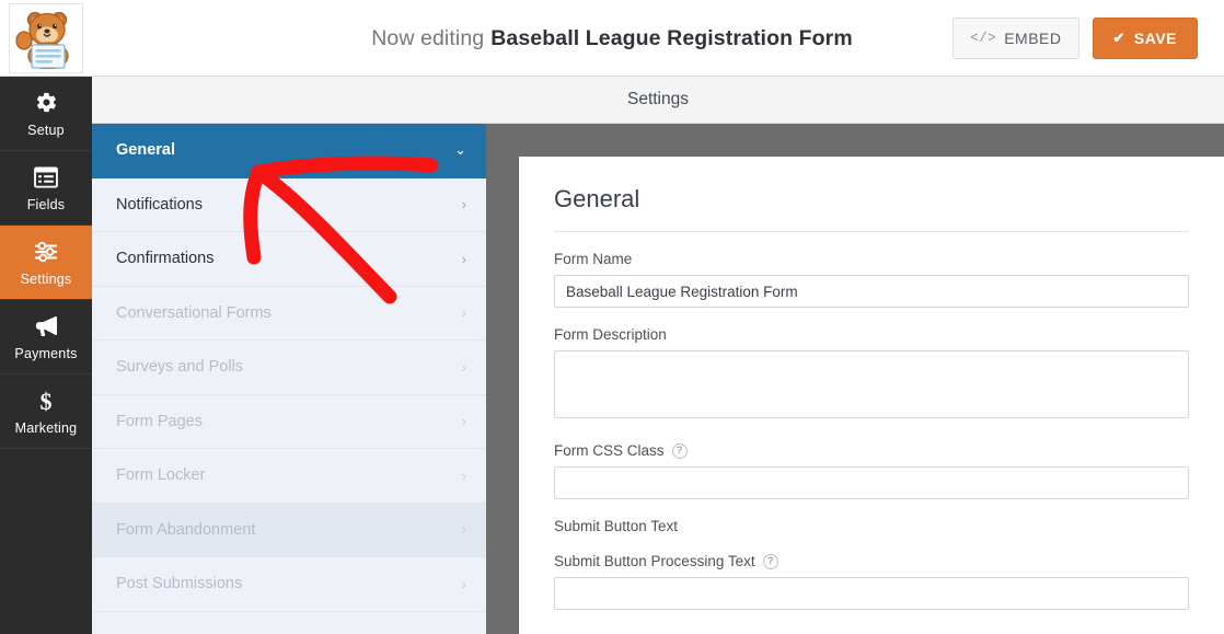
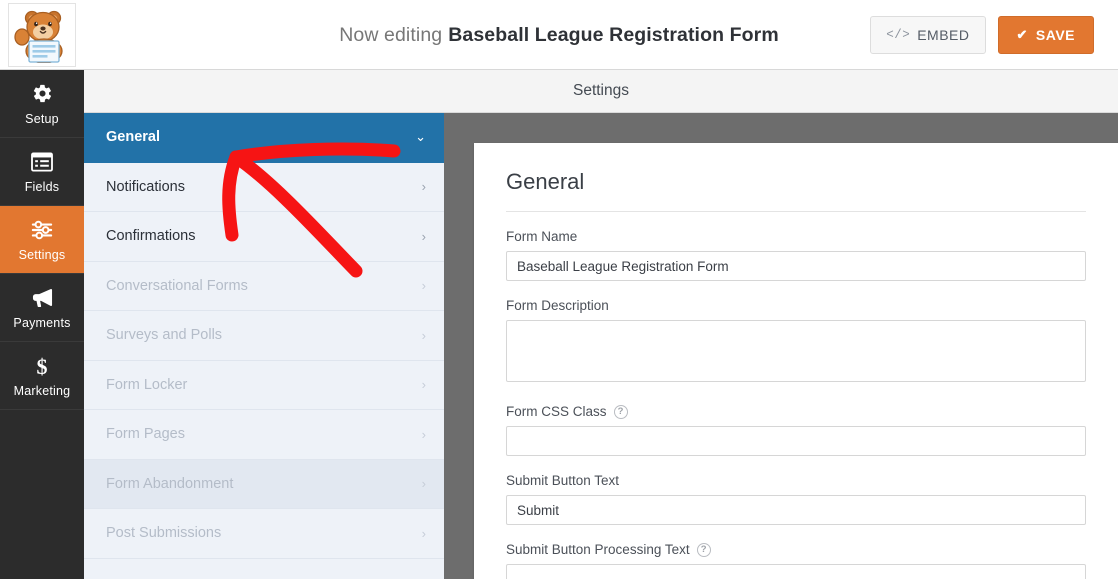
  Now editing
  Baseball League Registration Form
  </>
  EMBED
  ✔
  SAVE
  Settings
  Setup
  Fields
  Settings
  Payments
  $
  Marketing
  General
  ⌄
  Notifications
  ›
  Confirmations
  ›
  Conversational Forms
  ›
  Surveys and Polls
  ›
- Form Pages
+ Form Locker
  ›
- Form Locker
+ Form Pages
  ›
  Form Abandonment
  ›
  Post Submissions
  ›
  General
  Form Name
  Baseball League Registration Form
  Form Description
  Form CSS Class
  ?
  Submit Button Text
+ Submit
  Submit Button Processing Text
  ?
